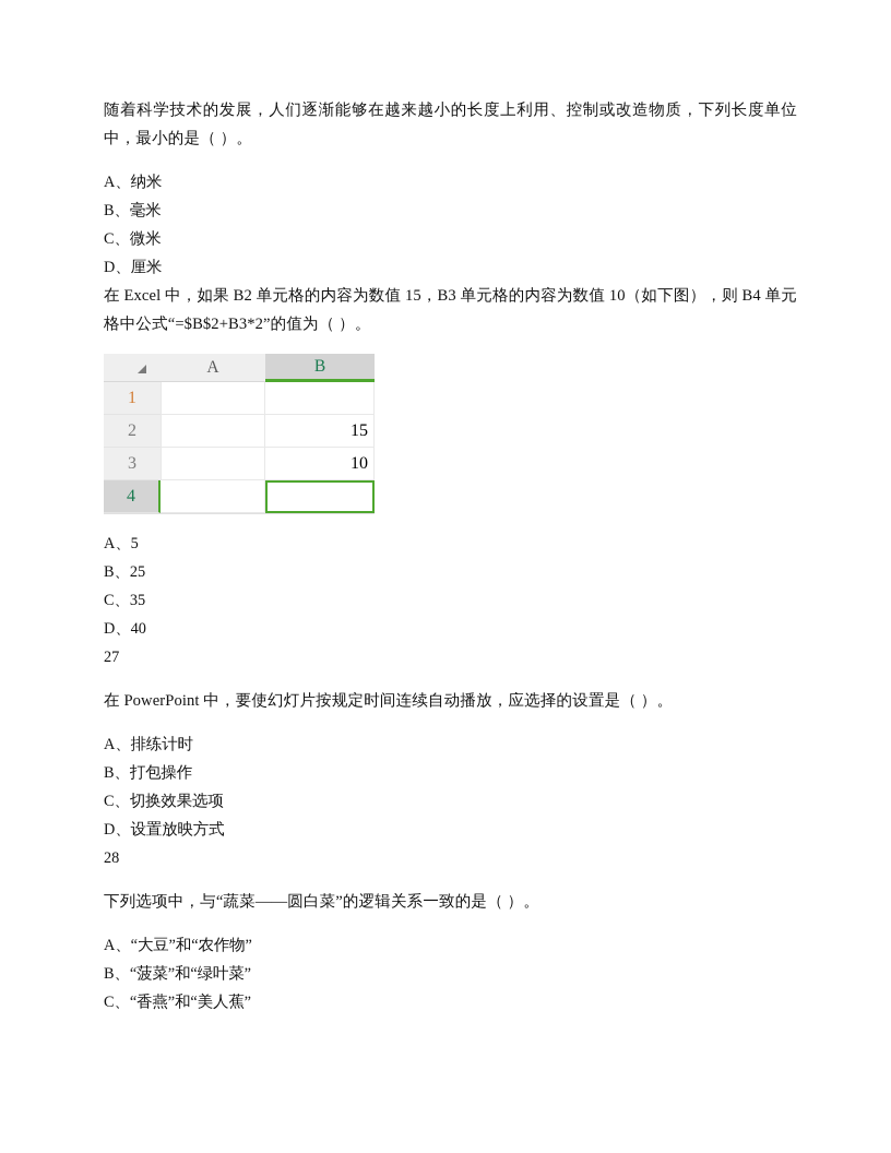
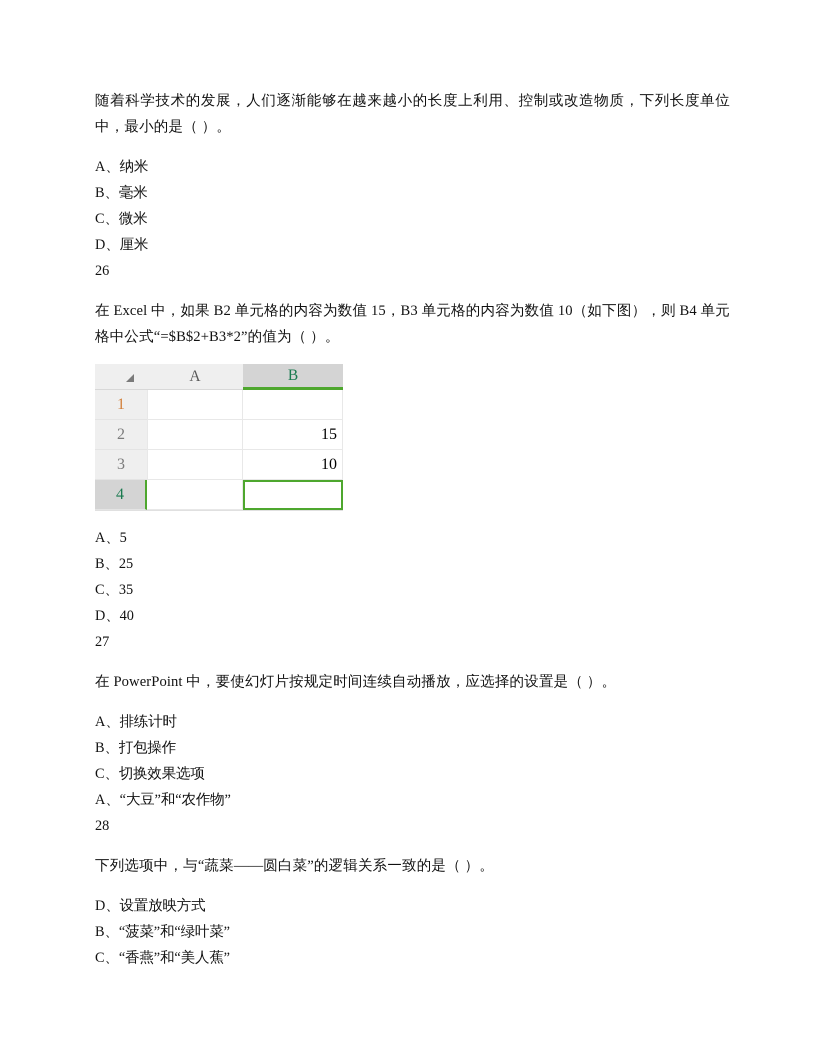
  随着科学技术的发展，人们逐渐能够在越来越小的长度上利用、控制或改造物质，下列长度单位中，最小的是（ ）。
  A、纳米
  B、毫米
  C、微米
  D、厘米
+ 26
  在 Excel 中，如果 B2 单元格的内容为数值 15，B3 单元格的内容为数值 10（如下图），则 B4 单元格中公式“=$B$2+B3*2”的值为（ ）。
  A
  B
  1
  2
  15
  3
  10
  4
  A、5
  B、25
  C、35
  D、40
  27
  在 PowerPoint 中，要使幻灯片按规定时间连续自动播放，应选择的设置是（ ）。
  A、排练计时
  B、打包操作
  C、切换效果选项
- D、设置放映方式
+ A、“大豆”和“农作物”
  28
  下列选项中，与“蔬菜——圆白菜”的逻辑关系一致的是（ ）。
- A、“大豆”和“农作物”
+ D、设置放映方式
  B、“菠菜”和“绿叶菜”
  C、“香燕”和“美人蕉”
